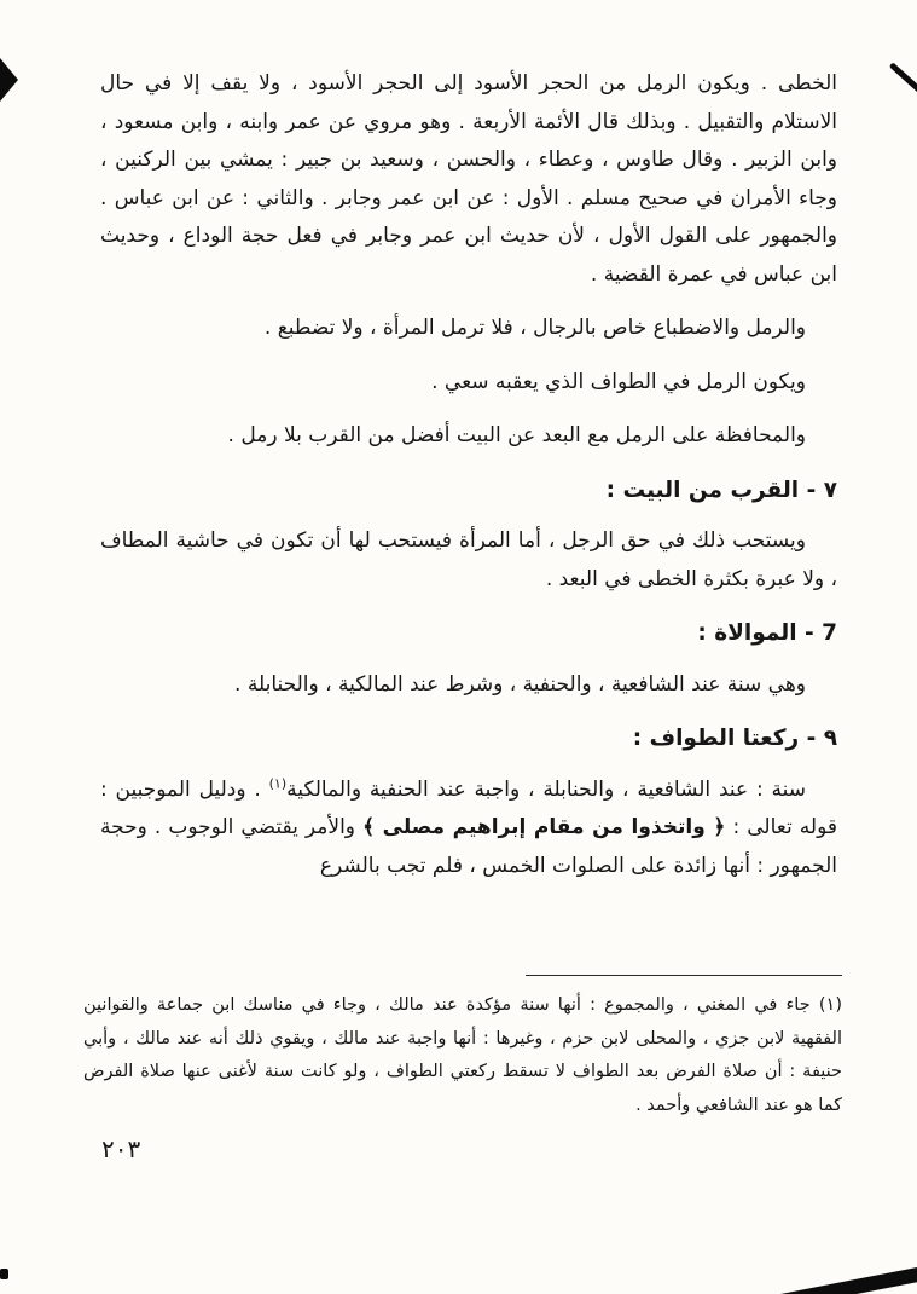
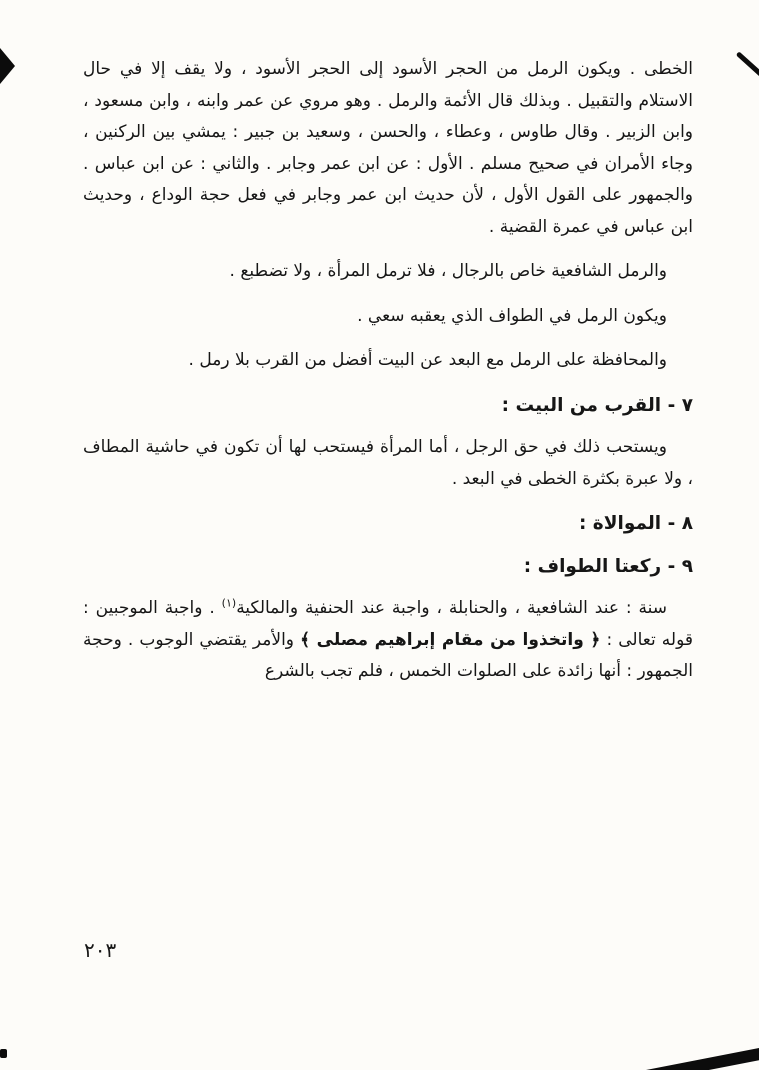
- الخطى . ويكون الرمل من الحجر الأسود إلى الحجر الأسود ، ولا يقف إلا في حال الاستلام والتقبيل . وبذلك قال الأئمة الأربعة . وهو مروي عن عمر وابنه ، وابن مسعود ، وابن الزبير . وقال طاوس ، وعطاء ، والحسن ، وسعيد بن جبير : يمشي بين الركنين ، وجاء الأمران في صحيح مسلم . الأول : عن ابن عمر وجابر . والثاني : عن ابن عباس . والجمهور على القول الأول ، لأن حديث ابن عمر وجابر في فعل حجة الوداع ، وحديث ابن عباس في عمرة القضية .
+ الخطى . ويكون الرمل من الحجر الأسود إلى الحجر الأسود ، ولا يقف إلا في حال الاستلام والتقبيل . وبذلك قال الأئمة والرمل . وهو مروي عن عمر وابنه ، وابن مسعود ، وابن الزبير . وقال طاوس ، وعطاء ، والحسن ، وسعيد بن جبير : يمشي بين الركنين ، وجاء الأمران في صحيح مسلم . الأول : عن ابن عمر وجابر . والثاني : عن ابن عباس . والجمهور على القول الأول ، لأن حديث ابن عمر وجابر في فعل حجة الوداع ، وحديث ابن عباس في عمرة القضية .
- والرمل والاضطباع خاص بالرجال ، فلا ترمل المرأة ، ولا تضطبع .
+ والرمل الشافعية خاص بالرجال ، فلا ترمل المرأة ، ولا تضطبع .
  ويكون الرمل في الطواف الذي يعقبه سعي .
  والمحافظة على الرمل مع البعد عن البيت أفضل من القرب بلا رمل .
  ٧ - القرب من البيت :
  ويستحب ذلك في حق الرجل ، أما المرأة فيستحب لها أن تكون في حاشية المطاف ، ولا عبرة بكثرة الخطى في البعد .
- 7 - الموالاة :
+ ٨ - الموالاة :
- وهي سنة عند الشافعية ، والحنفية ، وشرط عند المالكية ، والحنابلة .
  ٩ - ركعتا الطواف :
- سنة : عند الشافعية ، والحنابلة ، واجبة عند الحنفية والمالكية(١) . ودليل الموجبين : قوله تعالى : ﴿ واتخذوا من مقام إبراهيم مصلى ﴾ والأمر يقتضي الوجوب . وحجة الجمهور : أنها زائدة على الصلوات الخمس ، فلم تجب بالشرع
+ سنة : عند الشافعية ، والحنابلة ، واجبة عند الحنفية والمالكية(١) . واجبة الموجبين : قوله تعالى : ﴿ واتخذوا من مقام إبراهيم مصلى ﴾ والأمر يقتضي الوجوب . وحجة الجمهور : أنها زائدة على الصلوات الخمس ، فلم تجب بالشرع
- (١) جاء في المغني ، والمجموع : أنها سنة مؤكدة عند مالك ، وجاء في مناسك ابن جماعة والقوانين الفقهية لابن جزي ، والمحلى لابن حزم ، وغيرها : أنها واجبة عند مالك ، ويقوي ذلك أنه عند مالك ، وأبي حنيفة : أن صلاة الفرض بعد الطواف لا تسقط ركعتي الطواف ، ولو كانت سنة لأغنى عنها صلاة الفرض كما هو عند الشافعي وأحمد .
  ٢٠٣
